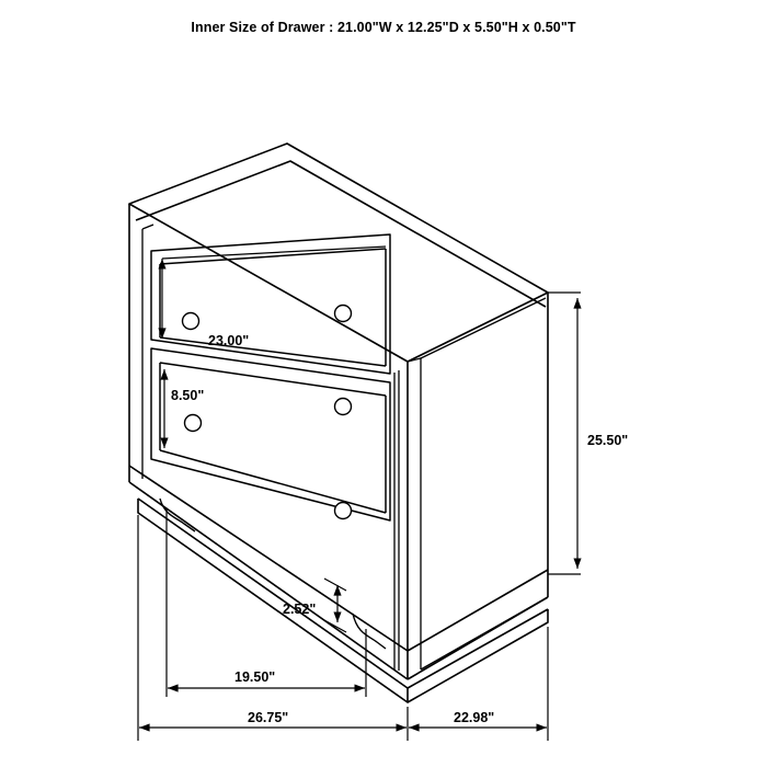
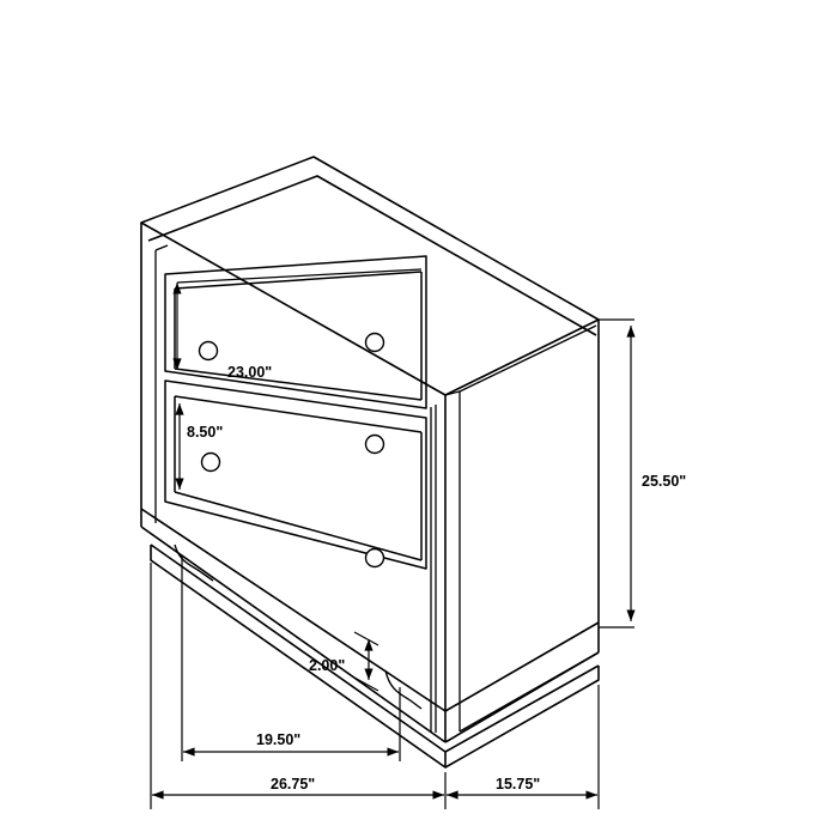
- Inner Size of Drawer : 21.00"W x 12.25"D x 5.50"H x 0.50"T
  23.00"
  8.50"
  25.50"
- 2.52"
+ 2.00"
  19.50"
  26.75"
- 22.98"
+ 15.75"
